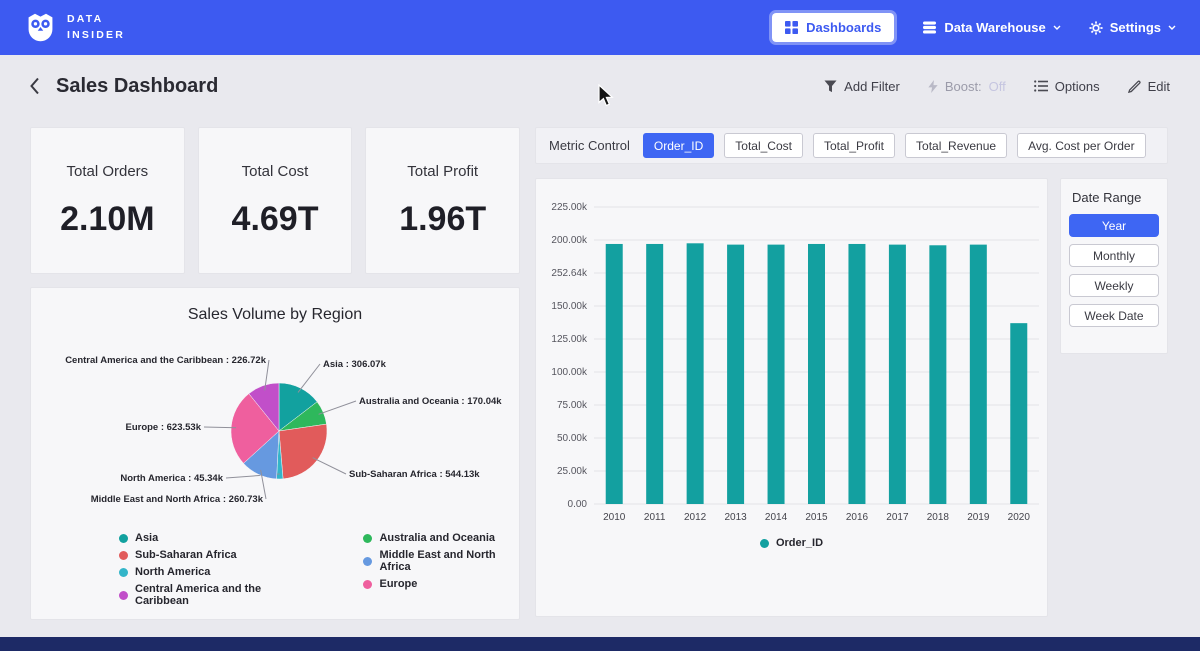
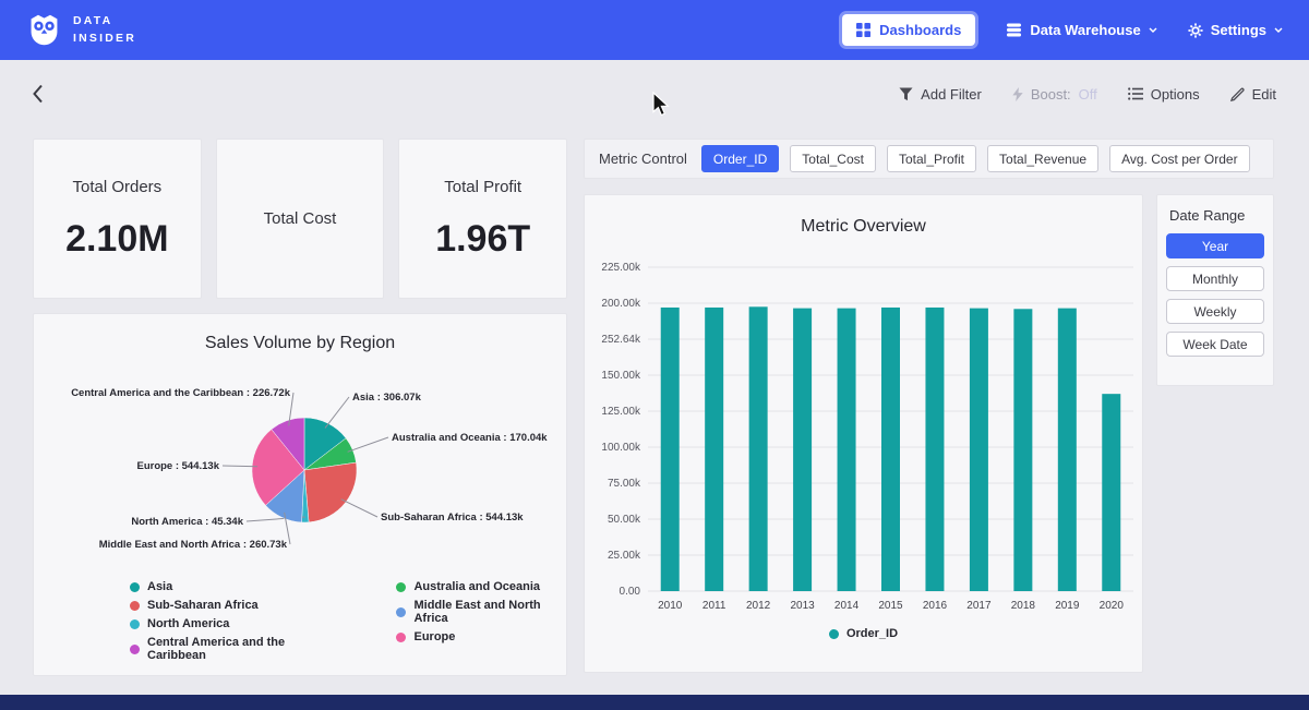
  DATA
  INSIDER
  Dashboards
  Data Warehouse
  Settings
- Sales Dashboard
  Add Filter
  Boost:
  Off
  Options
  Edit
  Total Orders
  2.10M
  Total Cost
- 4.69T
  Total Profit
  1.96T
  Sales Volume by Region
  Asia : 306.07k
  Australia and Oceania : 170.04k
  Sub-Saharan Africa : 544.13k
  North America : 45.34k
  Middle East and North Africa : 260.73k
- Europe : 623.53k
+ Europe : 544.13k
  Central America and the Caribbean : 226.72k
  Asia
  Sub-Saharan Africa
  North America
  Central America and the Caribbean
  Australia and Oceania
  Middle East and North Africa
  Europe
  Metric Control
  Order_ID
  Total_Cost
  Total_Profit
  Total_Revenue
  Avg. Cost per Order
+ Metric Overview
  0.00
  25.00k
  50.00k
  75.00k
  100.00k
  125.00k
  150.00k
  252.64k
  200.00k
  225.00k
  2010
  2011
  2012
  2013
  2014
  2015
  2016
  2017
  2018
  2019
  2020
  Order_ID
  Date Range
  Year
  Monthly
  Weekly
  Week Date
